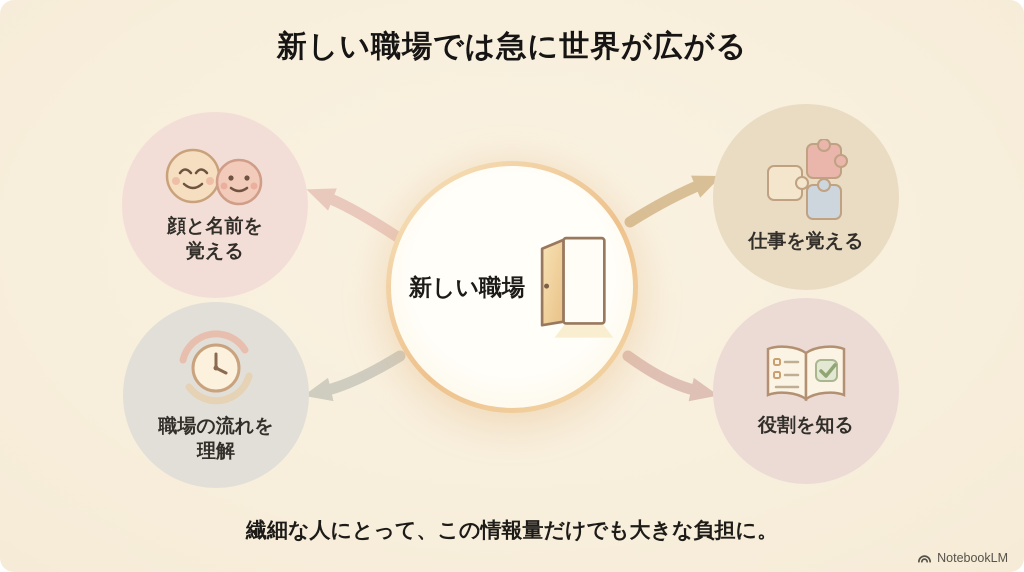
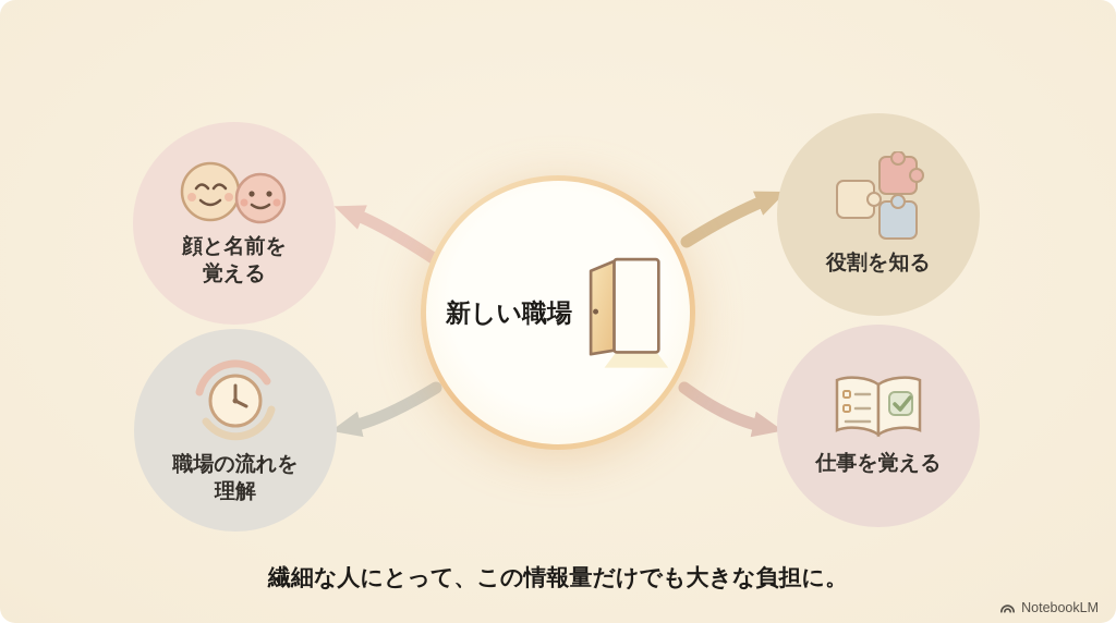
- 新しい職場では急に世界が広がる
  顔と名前を
  覚える
- 仕事を覚える
+ 役割を知る
  職場の流れを
  理解
- 役割を知る
+ 仕事を覚える
  新しい職場
  繊細な人にとって、この情報量だけでも大きな負担に。
  NotebookLM
